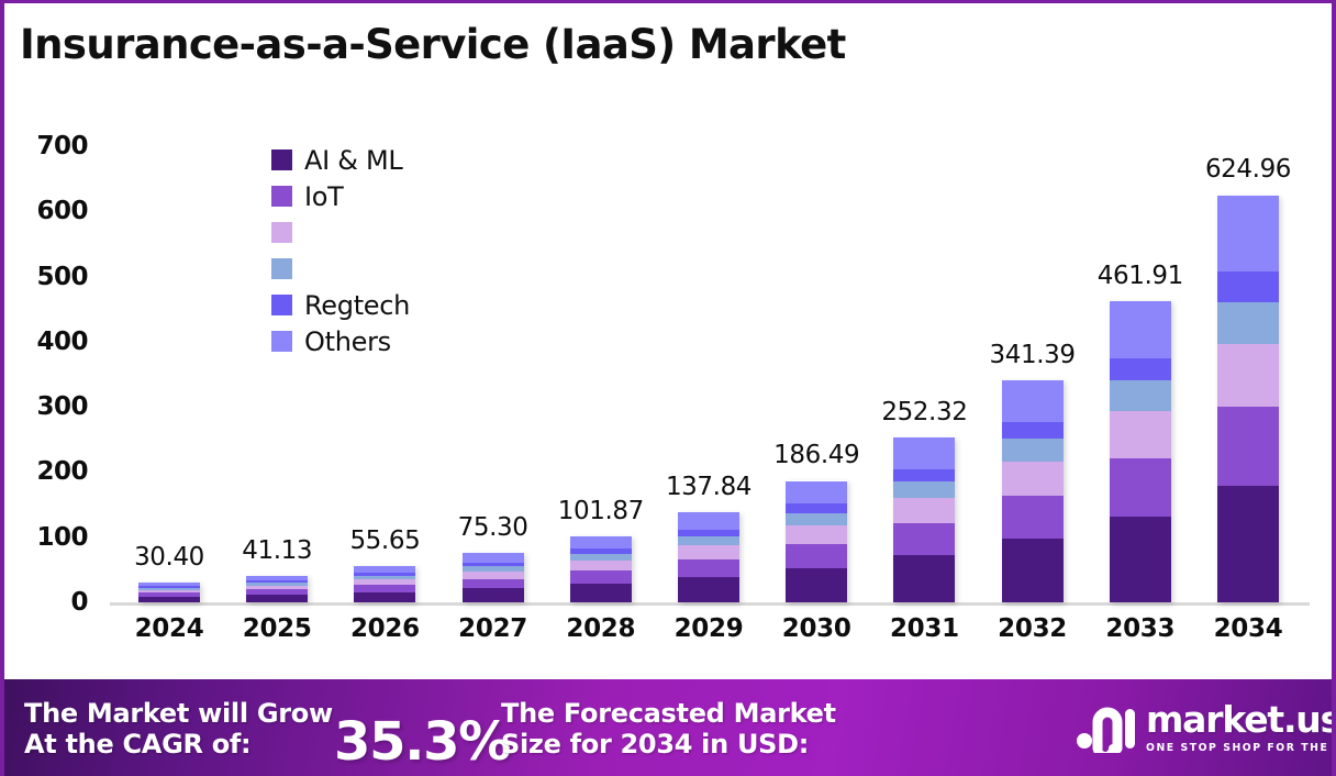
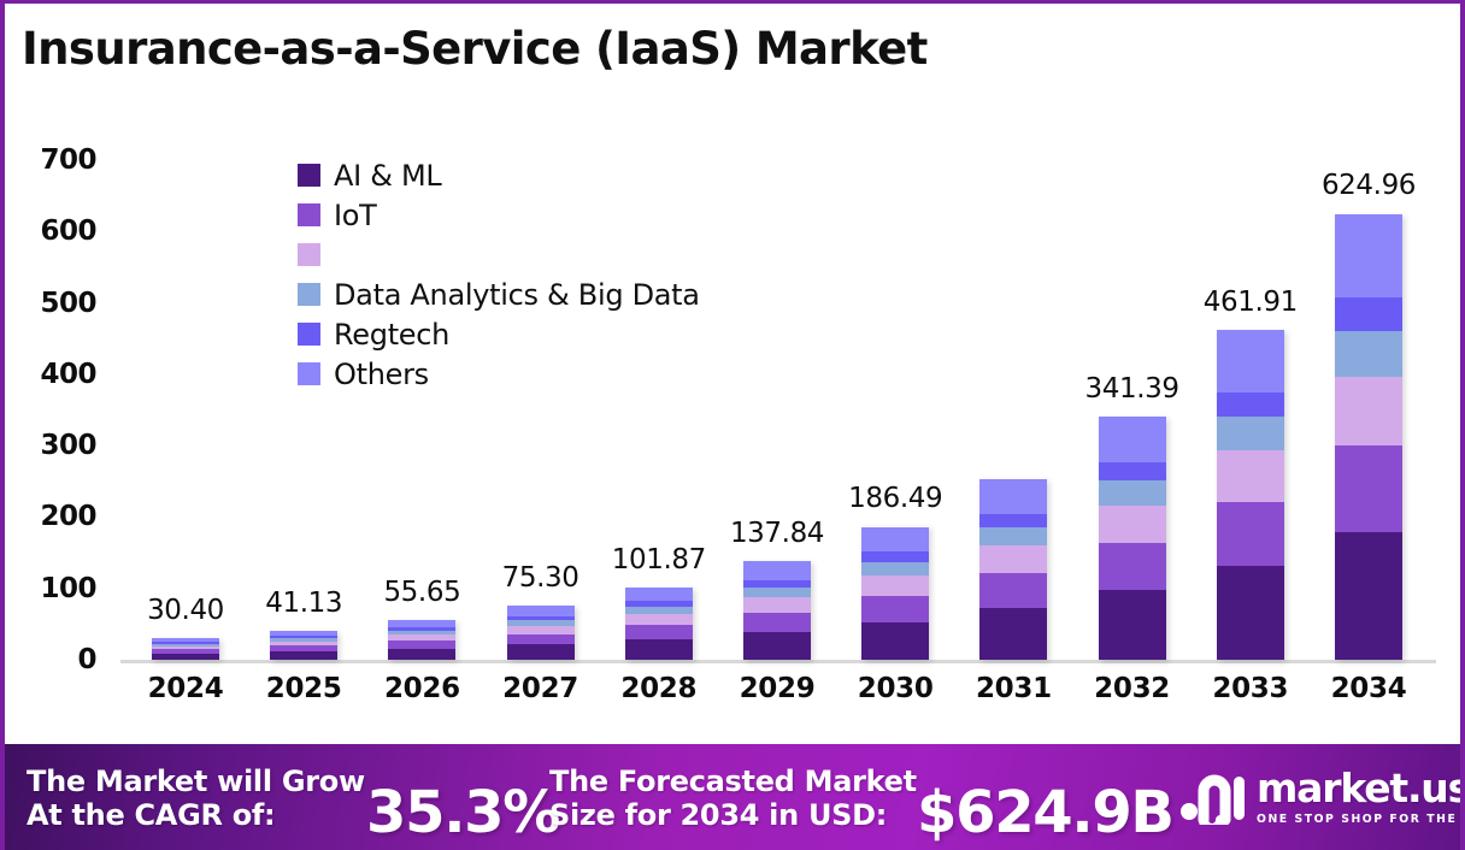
  Insurance-as-a-Service (IaaS) Market
  0
  100
  200
  300
  400
  500
  600
  700
  AI & ML
  IoT
+ Data Analytics & Big Data
  Regtech
  Others
  30.40
  2024
  41.13
  2025
  55.65
  2026
  75.30
  2027
  101.87
  2028
  137.84
  2029
  186.49
  2030
- 252.32
  2031
  341.39
  2032
  461.91
  2033
  624.96
  2034
  The Market will Grow
  At the CAGR of:
  35.3%
  The Forecasted Market
  Size for 2034 in USD:
+ $624.9B
  market.us
  ONE STOP SHOP FOR THE
